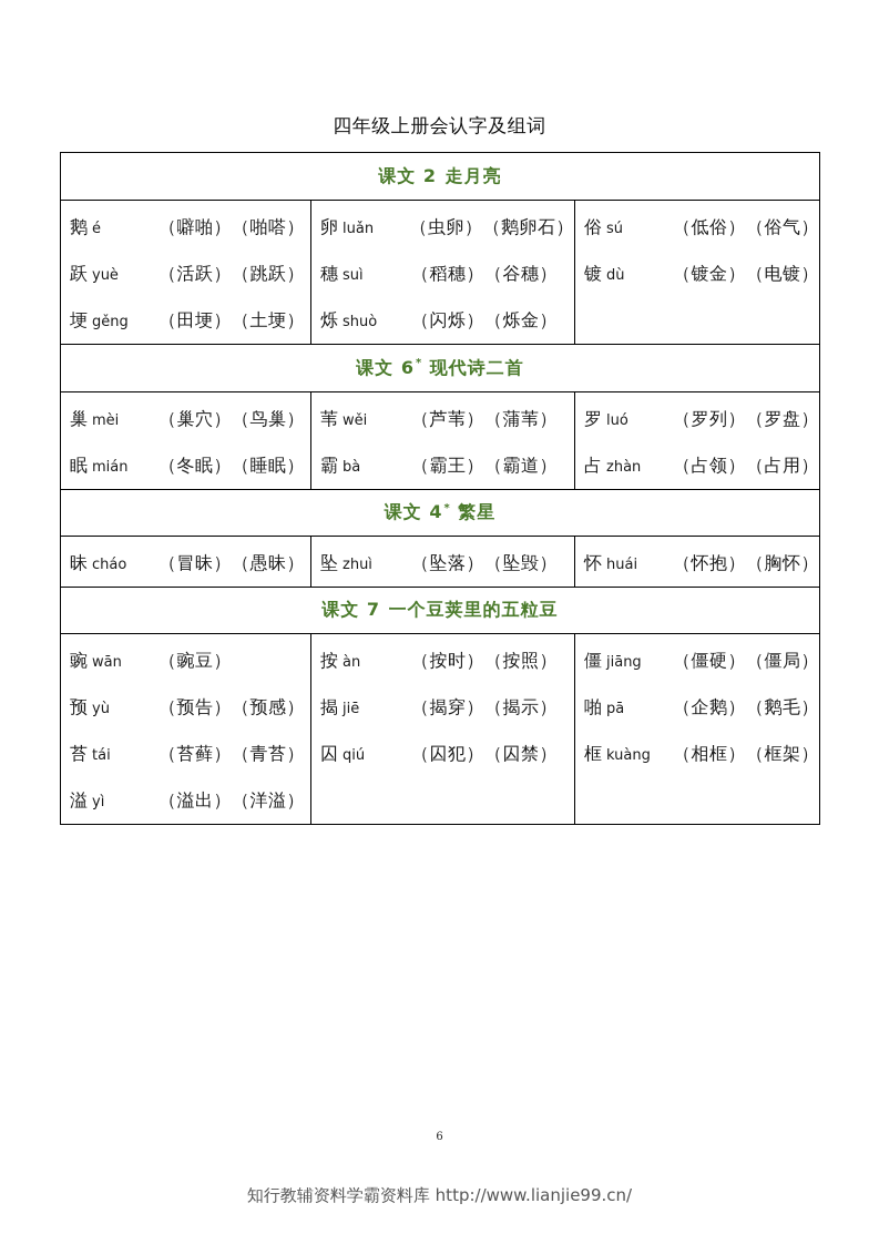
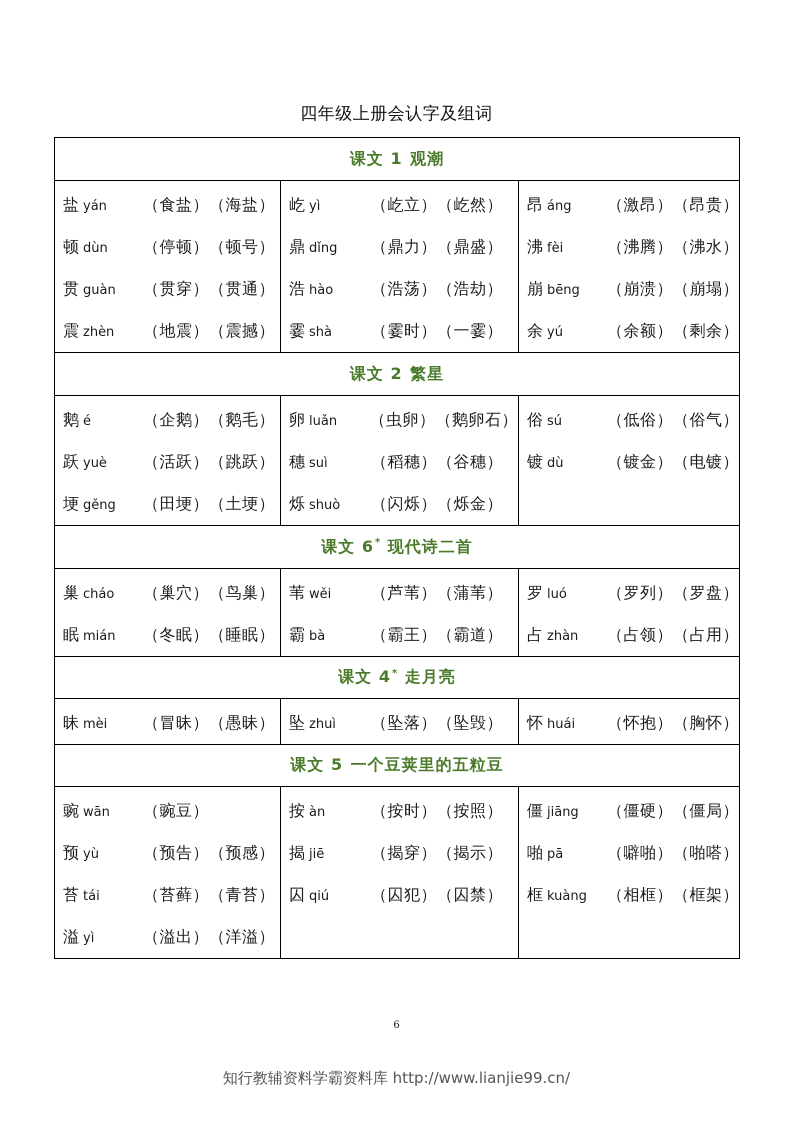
  四年级上册会认字及组词
+ 课文 1 观潮
+ 盐 yán （食盐）（海盐）顿 dùn （停顿）（顿号）贯 guàn （贯穿）（贯通）震 zhèn （地震）（震撼）	屹 yì （屹立）（屹然）鼎 dǐng （鼎力）（鼎盛）浩 hào （浩荡）（浩劫）霎 shà （霎时）（一霎）	昂 áng （激昂）（昂贵）沸 fèi （沸腾）（沸水）崩 bēng （崩溃）（崩塌）余 yú （余额）（剩余）
- 课文 2 走月亮
+ 课文 2 繁星
- 鹅 é （噼啪）（啪嗒）跃 yuè （活跃）（跳跃）埂 gěng （田埂）（土埂）	卵 luǎn （虫卵）（鹅卵石）穗 suì （稻穗）（谷穗）烁 shuò （闪烁）（烁金）	俗 sú （低俗）（俗气）镀 dù （镀金）（电镀）
+ 鹅 é （企鹅）（鹅毛）跃 yuè （活跃）（跳跃）埂 gěng （田埂）（土埂）	卵 luǎn （虫卵）（鹅卵石）穗 suì （稻穗）（谷穗）烁 shuò （闪烁）（烁金）	俗 sú （低俗）（俗气）镀 dù （镀金）（电镀）
  课文 6* 现代诗二首
- 巢 mèi （巢穴）（鸟巢）眠 mián （冬眠）（睡眠）	苇 wěi （芦苇）（蒲苇）霸 bà （霸王）（霸道）	罗 luó （罗列）（罗盘）占 zhàn （占领）（占用）
+ 巢 cháo （巢穴）（鸟巢）眠 mián （冬眠）（睡眠）	苇 wěi （芦苇）（蒲苇）霸 bà （霸王）（霸道）	罗 luó （罗列）（罗盘）占 zhàn （占领）（占用）
- 课文 4* 繁星
+ 课文 4* 走月亮
- 昧 cháo （冒昧）（愚昧）	坠 zhuì （坠落）（坠毁）	怀 huái （怀抱）（胸怀）
+ 昧 mèi （冒昧）（愚昧）	坠 zhuì （坠落）（坠毁）	怀 huái （怀抱）（胸怀）
- 课文 7 一个豆荚里的五粒豆
+ 课文 5 一个豆荚里的五粒豆
- 豌 wān （豌豆）预 yù （预告）（预感）苔 tái （苔藓）（青苔）溢 yì （溢出）（洋溢）	按 àn （按时）（按照）揭 jiē （揭穿）（揭示）囚 qiú （囚犯）（囚禁）	僵 jiāng （僵硬）（僵局）啪 pā （企鹅）（鹅毛）框 kuàng （相框）（框架）
+ 豌 wān （豌豆）预 yù （预告）（预感）苔 tái （苔藓）（青苔）溢 yì （溢出）（洋溢）	按 àn （按时）（按照）揭 jiē （揭穿）（揭示）囚 qiú （囚犯）（囚禁）	僵 jiāng （僵硬）（僵局）啪 pā （噼啪）（啪嗒）框 kuàng （相框）（框架）
  6
  知行教辅资料学霸资料库 http://www.lianjie99.cn/
